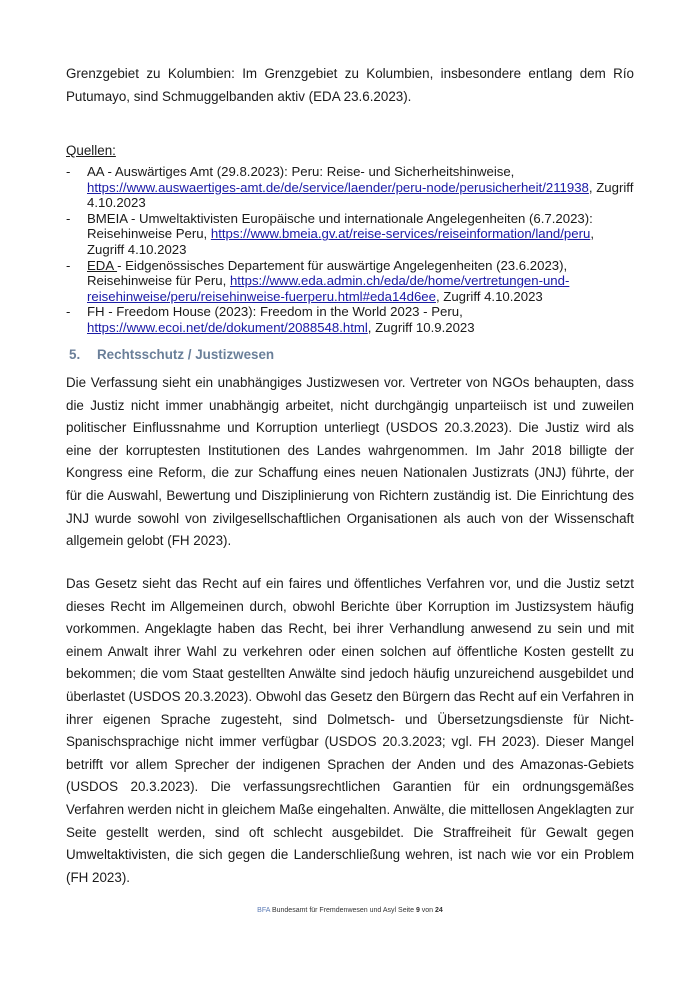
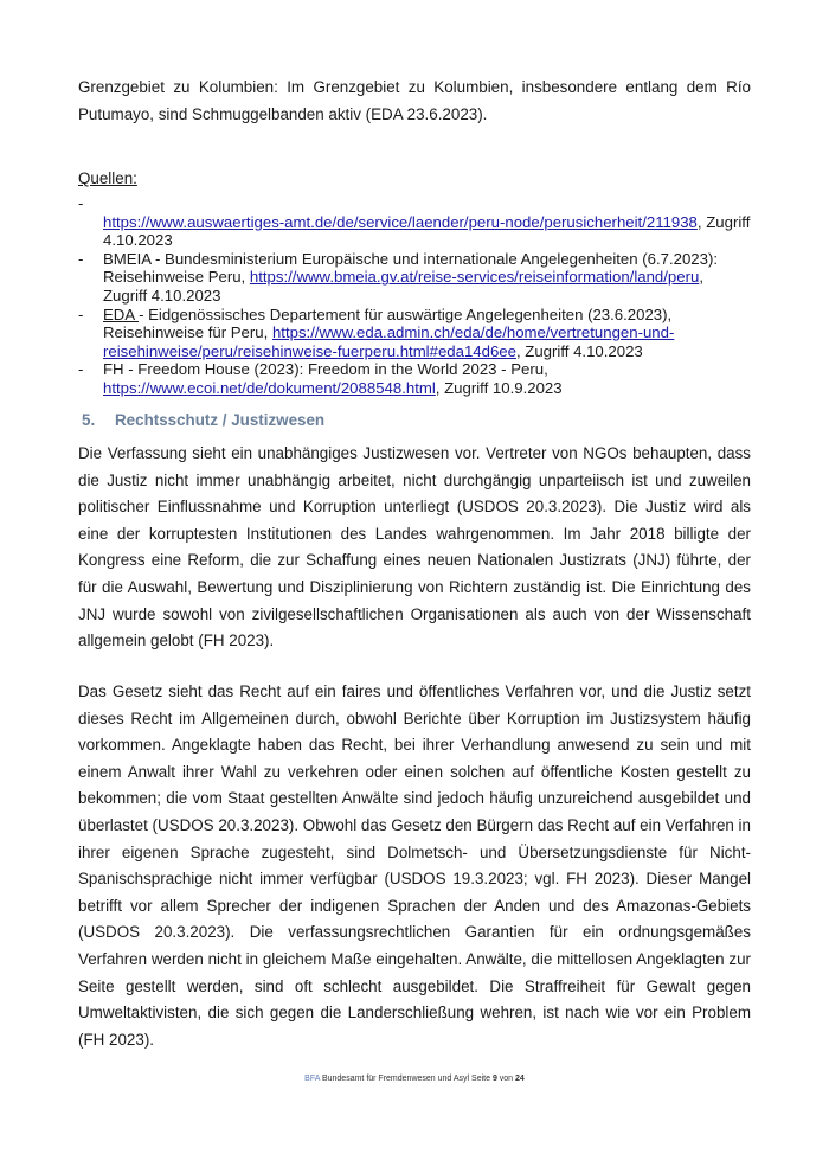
  Grenzgebiet zu Kolumbien: Im Grenzgebiet zu Kolumbien, insbesondere entlang dem Río Putumayo, sind Schmuggelbanden aktiv (EDA 23.6.2023).
  Quellen:
  -
- AA - Auswärtiges Amt (29.8.2023): Peru: Reise- und Sicherheitshinweise,
  https://www.auswaertiges-amt.de/de/service/laender/peru-node/perusicherheit/211938, Zugriff 4.10.2023
  -
- BMEIA - Umweltaktivisten Europäische und internationale Angelegenheiten (6.7.2023): Reisehinweise Peru, https://www.bmeia.gv.at/reise-services/reiseinformation/land/peru, Zugriff 4.10.2023
+ BMEIA - Bundesministerium Europäische und internationale Angelegenheiten (6.7.2023): Reisehinweise Peru, https://www.bmeia.gv.at/reise-services/reiseinformation/land/peru, Zugriff 4.10.2023
  -
  EDA - Eidgenössisches Departement für auswärtige Angelegenheiten (23.6.2023), Reisehinweise für Peru, https://www.eda.admin.ch/eda/de/home/vertretungen-und-reisehinweise/peru/reisehinweise-fuerperu.html#eda14d6ee, Zugriff 4.10.2023
  -
  FH - Freedom House (2023): Freedom in the World 2023 - Peru,
  https://www.ecoi.net/de/dokument/2088548.html, Zugriff 10.9.2023
  5. Rechtsschutz / Justizwesen
  Die Verfassung sieht ein unabhängiges Justizwesen vor. Vertreter von NGOs behaupten, dass die Justiz nicht immer unabhängig arbeitet, nicht durchgängig unparteiisch ist und zuweilen politischer Einflussnahme und Korruption unterliegt (USDOS 20.3.2023). Die Justiz wird als eine der korruptesten Institutionen des Landes wahrgenommen. Im Jahr 2018 billigte der Kongress eine Reform, die zur Schaffung eines neuen Nationalen Justizrats (JNJ) führte, der für die Auswahl, Bewertung und Disziplinierung von Richtern zuständig ist. Die Einrichtung des JNJ wurde sowohl von zivilgesellschaftlichen Organisationen als auch von der Wissenschaft allgemein gelobt (FH 2023).
- Das Gesetz sieht das Recht auf ein faires und öffentliches Verfahren vor, und die Justiz setzt dieses Recht im Allgemeinen durch, obwohl Berichte über Korruption im Justizsystem häufig vorkommen. Angeklagte haben das Recht, bei ihrer Verhandlung anwesend zu sein und mit einem Anwalt ihrer Wahl zu verkehren oder einen solchen auf öffentliche Kosten gestellt zu bekommen; die vom Staat gestellten Anwälte sind jedoch häufig unzureichend ausgebildet und überlastet (USDOS 20.3.2023). Obwohl das Gesetz den Bürgern das Recht auf ein Verfahren in ihrer eigenen Sprache zugesteht, sind Dolmetsch- und Übersetzungsdienste für Nicht-Spanischsprachige nicht immer verfügbar (USDOS 20.3.2023; vgl. FH 2023). Dieser Mangel betrifft vor allem Sprecher der indigenen Sprachen der Anden und des Amazonas-Gebiets (USDOS 20.3.2023). Die verfassungsrechtlichen Garantien für ein ordnungsgemäßes Verfahren werden nicht in gleichem Maße eingehalten. Anwälte, die mittellosen Angeklagten zur Seite gestellt werden, sind oft schlecht ausgebildet. Die Straffreiheit für Gewalt gegen Umweltaktivisten, die sich gegen die Landerschließung wehren, ist nach wie vor ein Problem (FH 2023).
+ Das Gesetz sieht das Recht auf ein faires und öffentliches Verfahren vor, und die Justiz setzt dieses Recht im Allgemeinen durch, obwohl Berichte über Korruption im Justizsystem häufig vorkommen. Angeklagte haben das Recht, bei ihrer Verhandlung anwesend zu sein und mit einem Anwalt ihrer Wahl zu verkehren oder einen solchen auf öffentliche Kosten gestellt zu bekommen; die vom Staat gestellten Anwälte sind jedoch häufig unzureichend ausgebildet und überlastet (USDOS 20.3.2023). Obwohl das Gesetz den Bürgern das Recht auf ein Verfahren in ihrer eigenen Sprache zugesteht, sind Dolmetsch- und Übersetzungsdienste für Nicht-Spanischsprachige nicht immer verfügbar (USDOS 19.3.2023; vgl. FH 2023). Dieser Mangel betrifft vor allem Sprecher der indigenen Sprachen der Anden und des Amazonas-Gebiets (USDOS 20.3.2023). Die verfassungsrechtlichen Garantien für ein ordnungsgemäßes Verfahren werden nicht in gleichem Maße eingehalten. Anwälte, die mittellosen Angeklagten zur Seite gestellt werden, sind oft schlecht ausgebildet. Die Straffreiheit für Gewalt gegen Umweltaktivisten, die sich gegen die Landerschließung wehren, ist nach wie vor ein Problem (FH 2023).
